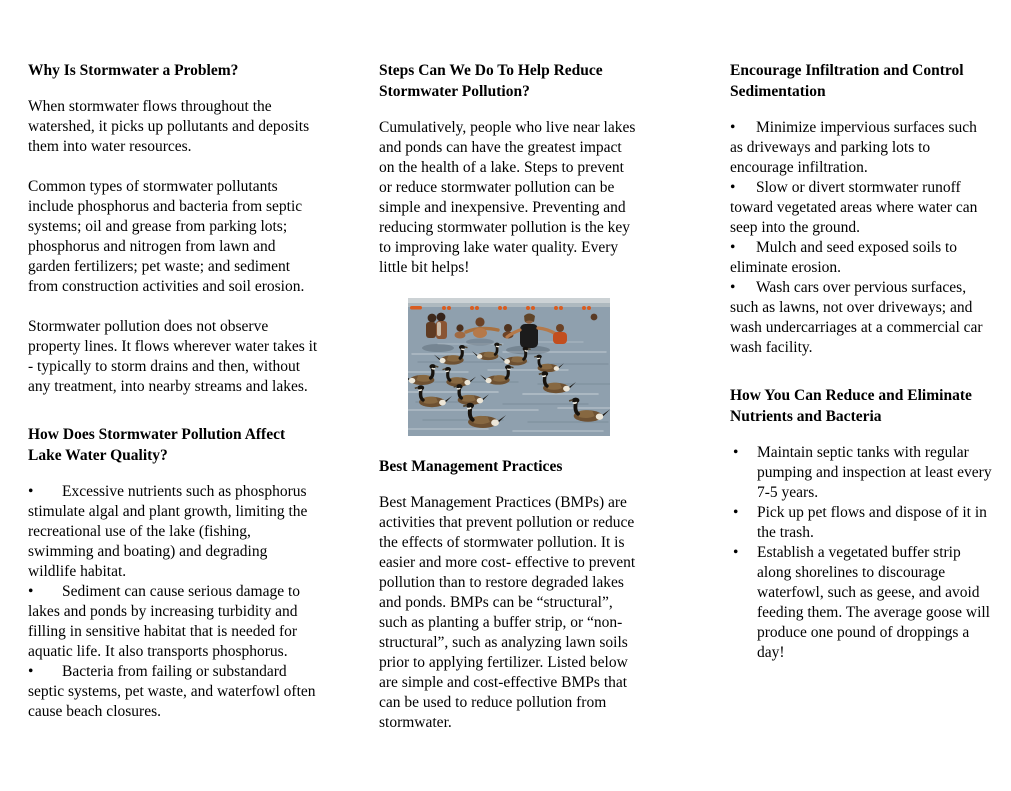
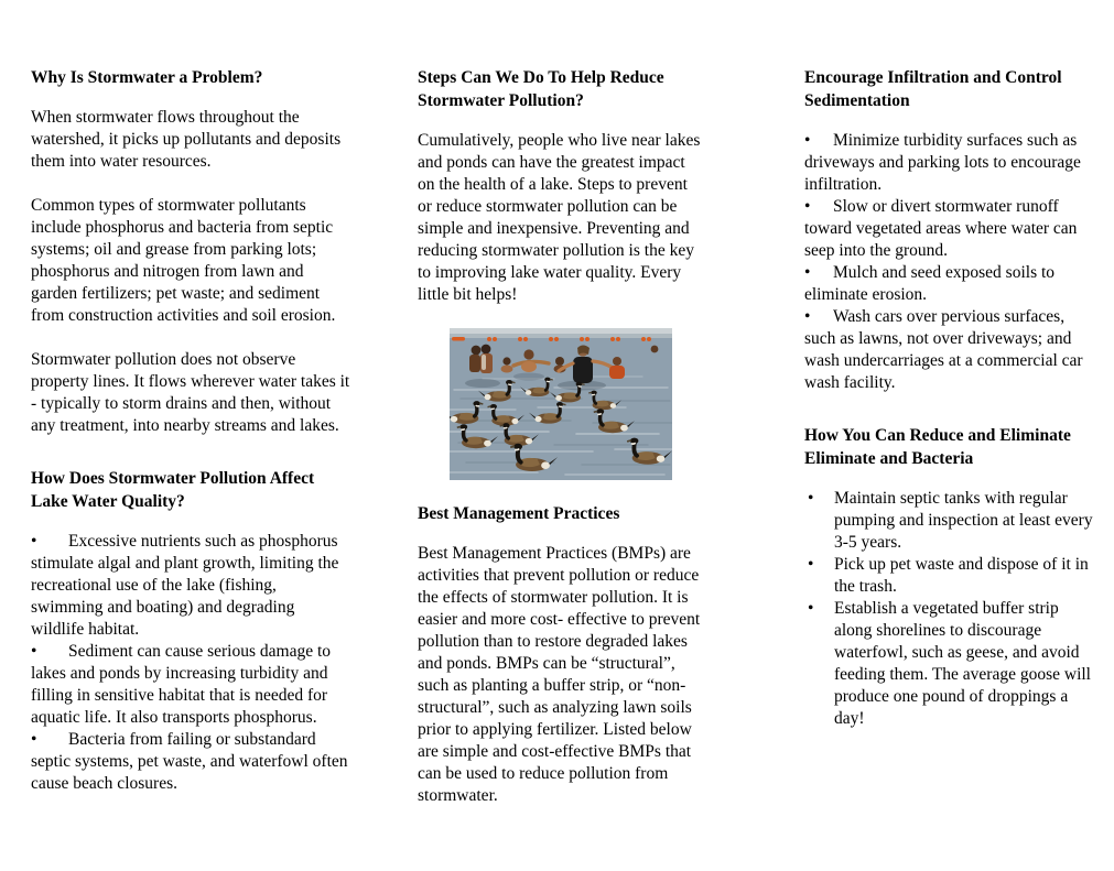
  Why Is Stormwater a Problem?
  When stormwater flows throughout the watershed, it picks up pollutants and deposits them into water resources.
  Common types of stormwater pollutants include phosphorus and bacteria from septic systems; oil and grease from parking lots; phosphorus and nitrogen from lawn and garden fertilizers; pet waste; and sediment from construction activities and soil erosion.
  Stormwater pollution does not observe property lines. It flows wherever water takes it - typically to storm drains and then, without any treatment, into nearby streams and lakes.
  How Does Stormwater Pollution Affect Lake Water Quality?
  • Excessive nutrients such as phosphorus stimulate algal and plant growth, limiting the recreational use of the lake (fishing, swimming and boating) and degrading wildlife habitat.
  • Sediment can cause serious damage to lakes and ponds by increasing turbidity and filling in sensitive habitat that is needed for aquatic life. It also transports phosphorus.
  • Bacteria from failing or substandard septic systems, pet waste, and waterfowl often cause beach closures.
  Steps Can We Do To Help Reduce Stormwater Pollution?
  Cumulatively, people who live near lakes and ponds can have the greatest impact on the health of a lake. Steps to prevent or reduce stormwater pollution can be simple and inexpensive. Preventing and reducing stormwater pollution is the key to improving lake water quality. Every little bit helps!
  Best Management Practices
  Best Management Practices (BMPs) are activities that prevent pollution or reduce the effects of stormwater pollution. It is easier and more cost- effective to prevent pollution than to restore degraded lakes and ponds. BMPs can be “structural”, such as planting a buffer strip, or “non-structural”, such as analyzing lawn soils prior to applying fertilizer. Listed below are simple and cost-effective BMPs that can be used to reduce pollution from stormwater.
  Encourage Infiltration and Control Sedimentation
- • Minimize impervious surfaces such as driveways and parking lots to encourage infiltration.
+ • Minimize turbidity surfaces such as driveways and parking lots to encourage infiltration.
  • Slow or divert stormwater runoff toward vegetated areas where water can seep into the ground.
  • Mulch and seed exposed soils to eliminate erosion.
  • Wash cars over pervious surfaces, such as lawns, not over driveways; and wash undercarriages at a commercial car wash facility.
- How You Can Reduce and Eliminate Nutrients and Bacteria
+ How You Can Reduce and Eliminate Eliminate and Bacteria
  •
- Maintain septic tanks with regular pumping and inspection at least every 7-5 years.
+ Maintain septic tanks with regular pumping and inspection at least every 3-5 years.
  •
- Pick up pet flows and dispose of it in the trash.
+ Pick up pet waste and dispose of it in the trash.
  •
  Establish a vegetated buffer strip along shorelines to discourage waterfowl, such as geese, and avoid feeding them. The average goose will produce one pound of droppings a day!
